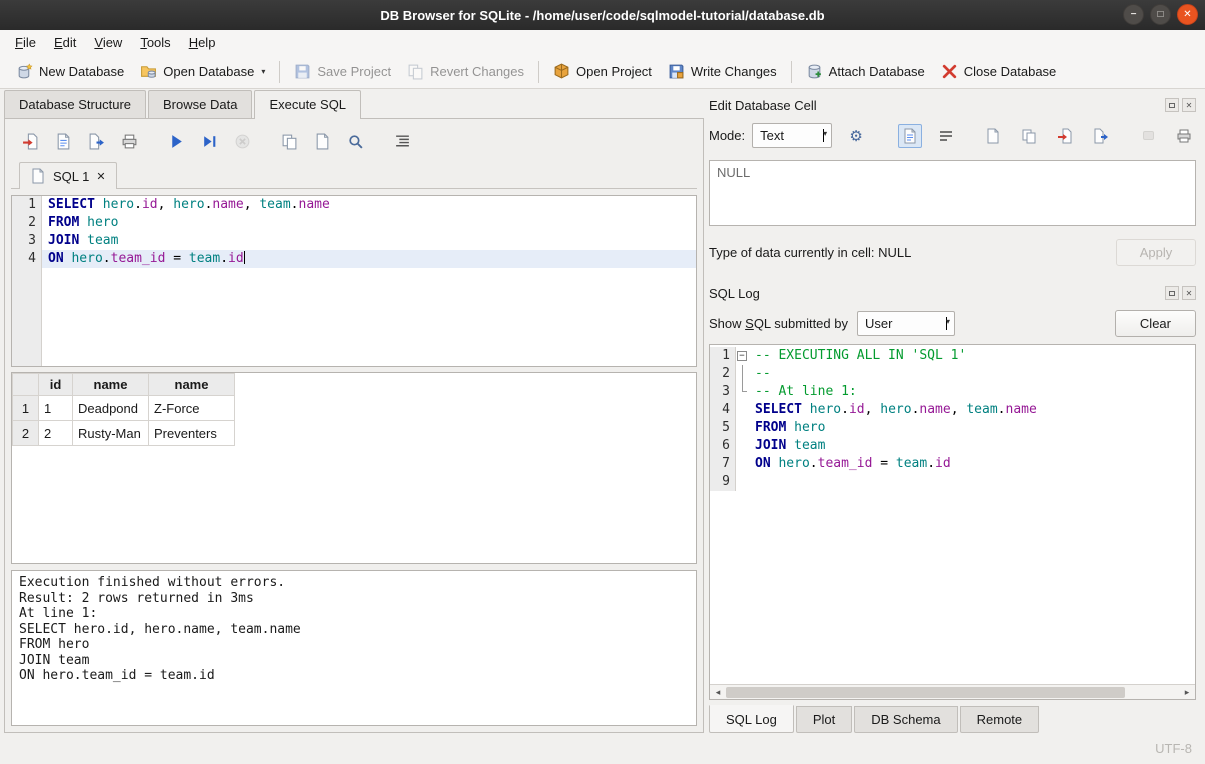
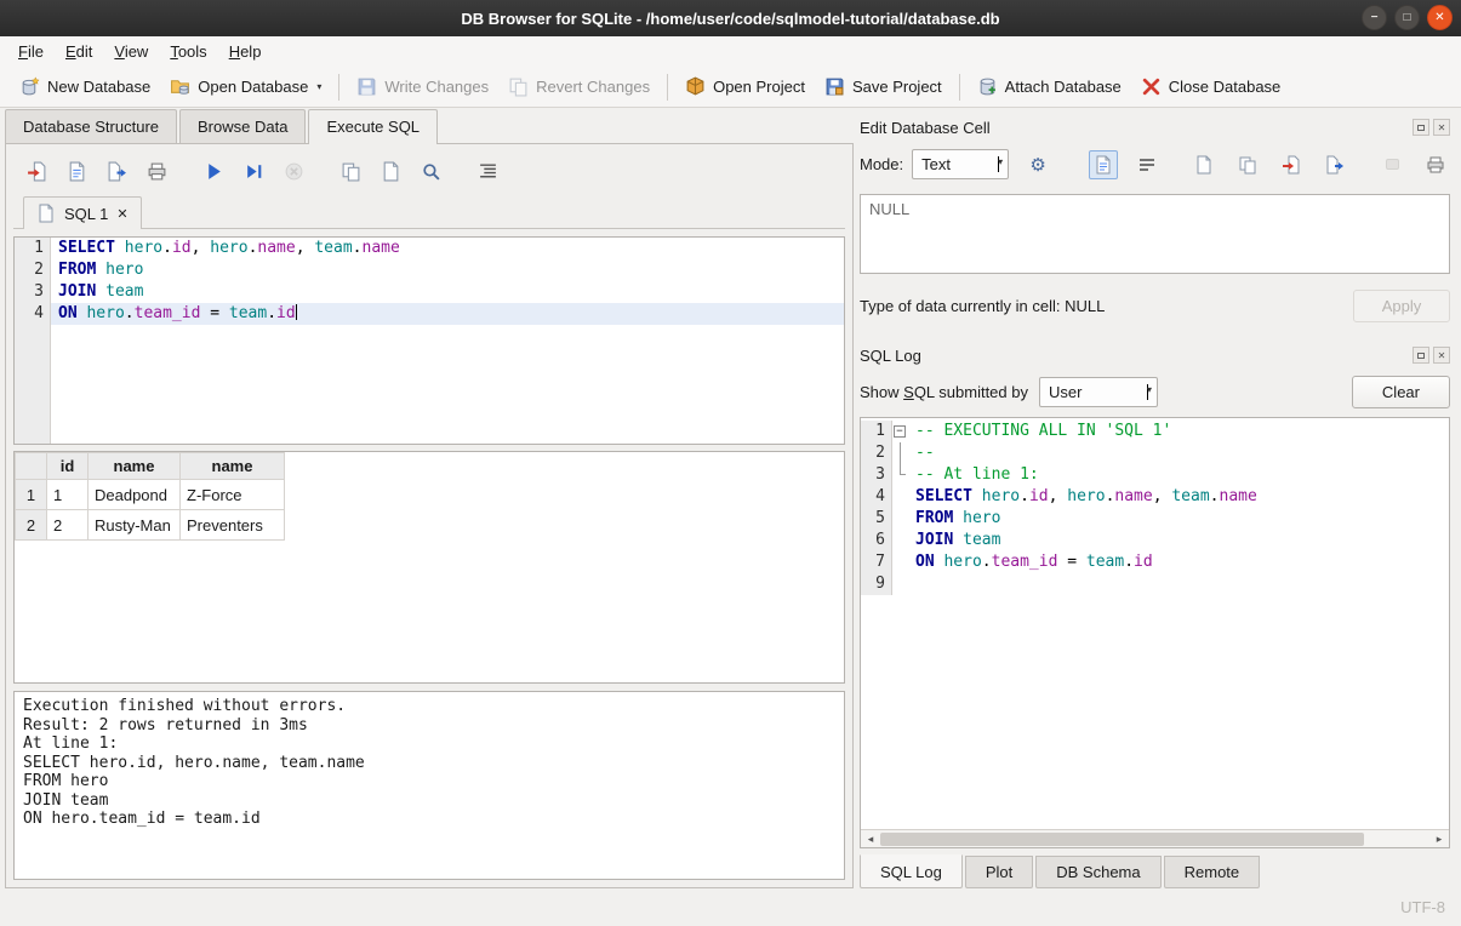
  DB Browser for SQLite - /home/user/code/sqlmodel-tutorial/database.db
  −
  □
  ✕
  File
  Edit
  View
  Tools
  Help
  New Database
  Open Database
  ▾
- Save Project
+ Write Changes
  Revert Changes
  Open Project
- Write Changes
+ Save Project
  Attach Database
  Close Database
  Database Structure
  Browse Data
  Execute SQL
  SQL 1
  ✕
  1
  SELECT hero.id, hero.name, team.name
  2
  FROM hero
  3
  JOIN team
  4
  ON hero.team_id = team.id
  	id	name	name
  1	1	Deadpond	Z-Force
  2	2	Rusty-Man	Preventers
  Execution finished without errors.
  Result: 2 rows returned in 3ms
  At line 1:
  SELECT hero.id, hero.name, team.name
  FROM hero
  JOIN team
  ON hero.team_id = team.id
  Edit Database Cell
  ✕
  Mode:
  Text
  ▾
  ⚙
  NULL
  Type of data currently in cell: NULL
  Apply
  SQL Log
  ✕
  Show SQL submitted by
  User
  ▾
  Clear
  1
  −
  -- EXECUTING ALL IN 'SQL 1'
  2
  --
  3
  -- At line 1:
  4
  SELECT hero.id, hero.name, team.name
  5
  FROM hero
  6
  JOIN team
  7
  ON hero.team_id = team.id
  9
  ◂
  ▸
  SQL Log
  Plot
  DB Schema
  Remote
  UTF-8
